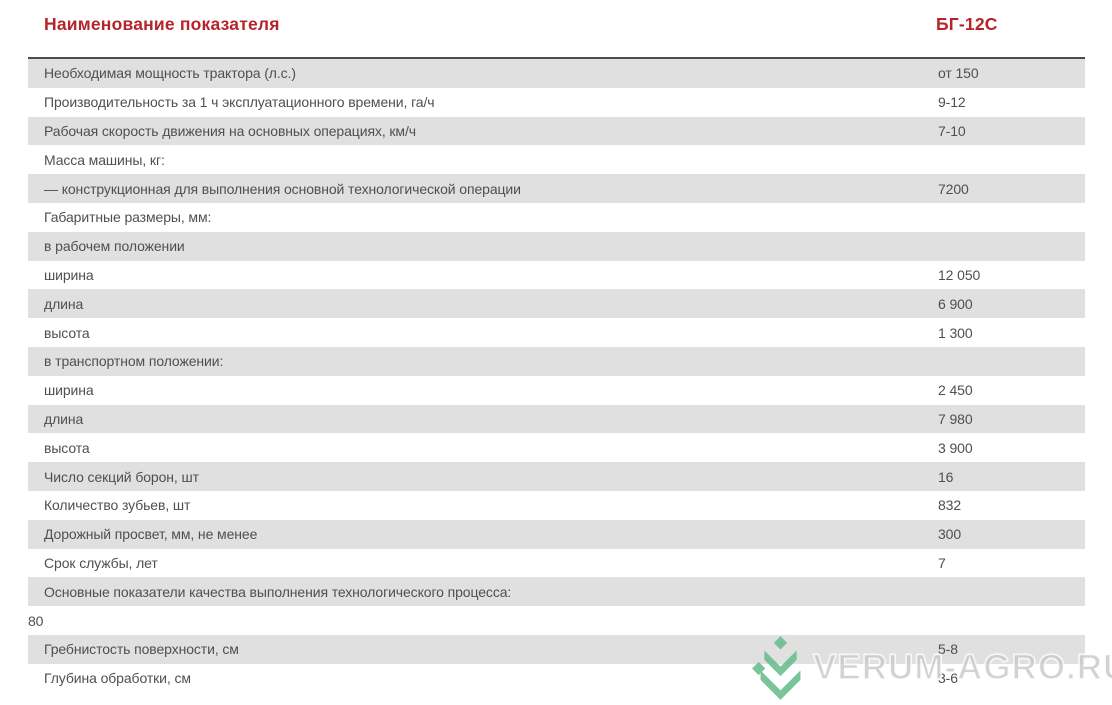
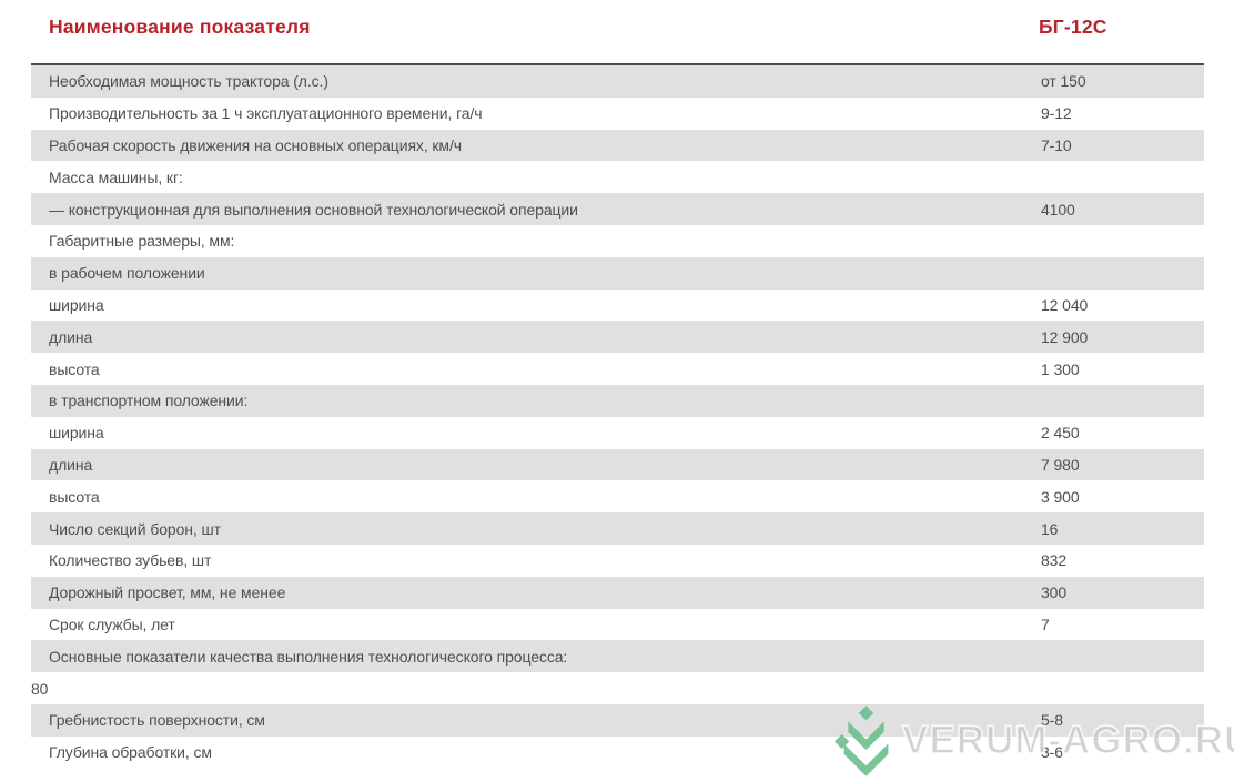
  Наименование показателя
  БГ-12С
  Необходимая мощность трактора (л.с.)
  от 150
  Производительность за 1 ч эксплуатационного времени, га/ч
  9-12
  Рабочая скорость движения на основных операциях, км/ч
  7-10
  Масса машины, кг:
  — конструкционная для выполнения основной технологической операции
- 7200
+ 4100
  Габаритные размеры, мм:
  в рабочем положении
  ширина
- 12 050
+ 12 040
  длина
- 6 900
+ 12 900
  высота
  1 300
  в транспортном положении:
  ширина
  2 450
  длина
  7 980
  высота
  3 900
  Число секций борон, шт
  16
  Количество зубьев, шт
  832
  Дорожный просвет, мм, не менее
  300
  Срок службы, лет
  7
  Основные показатели качества выполнения технологического процесса:
  80
  Гребнистость поверхности, см
  5-8
  Глубина обработки, см
  3-6
  VERUM-AGRO.R
